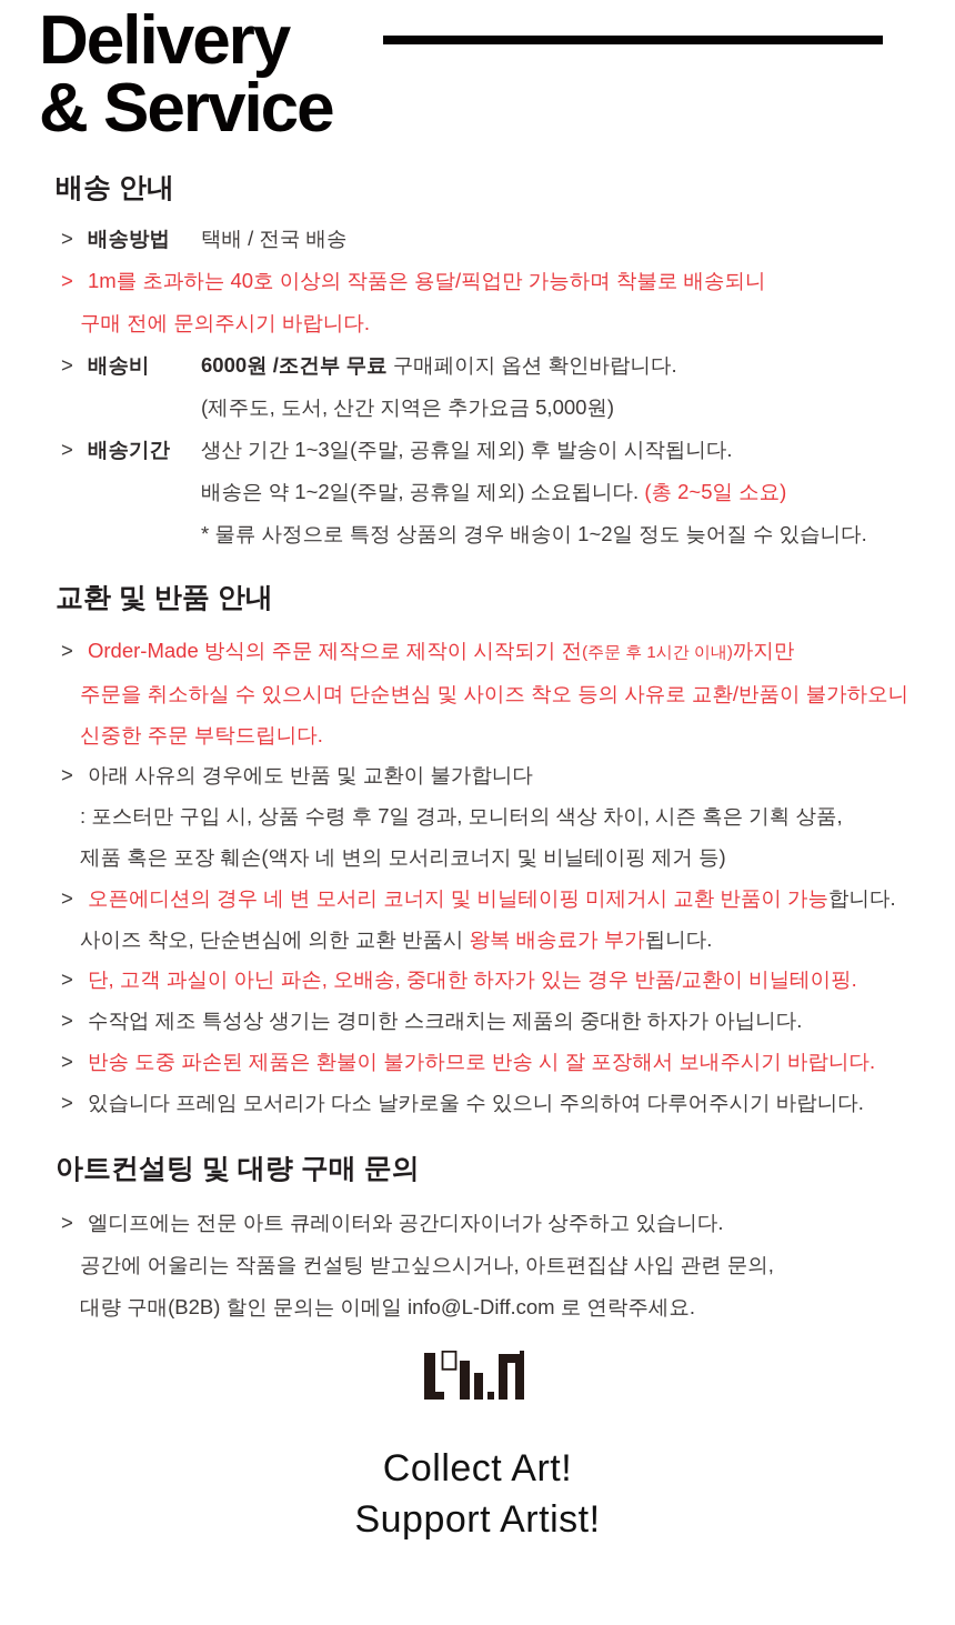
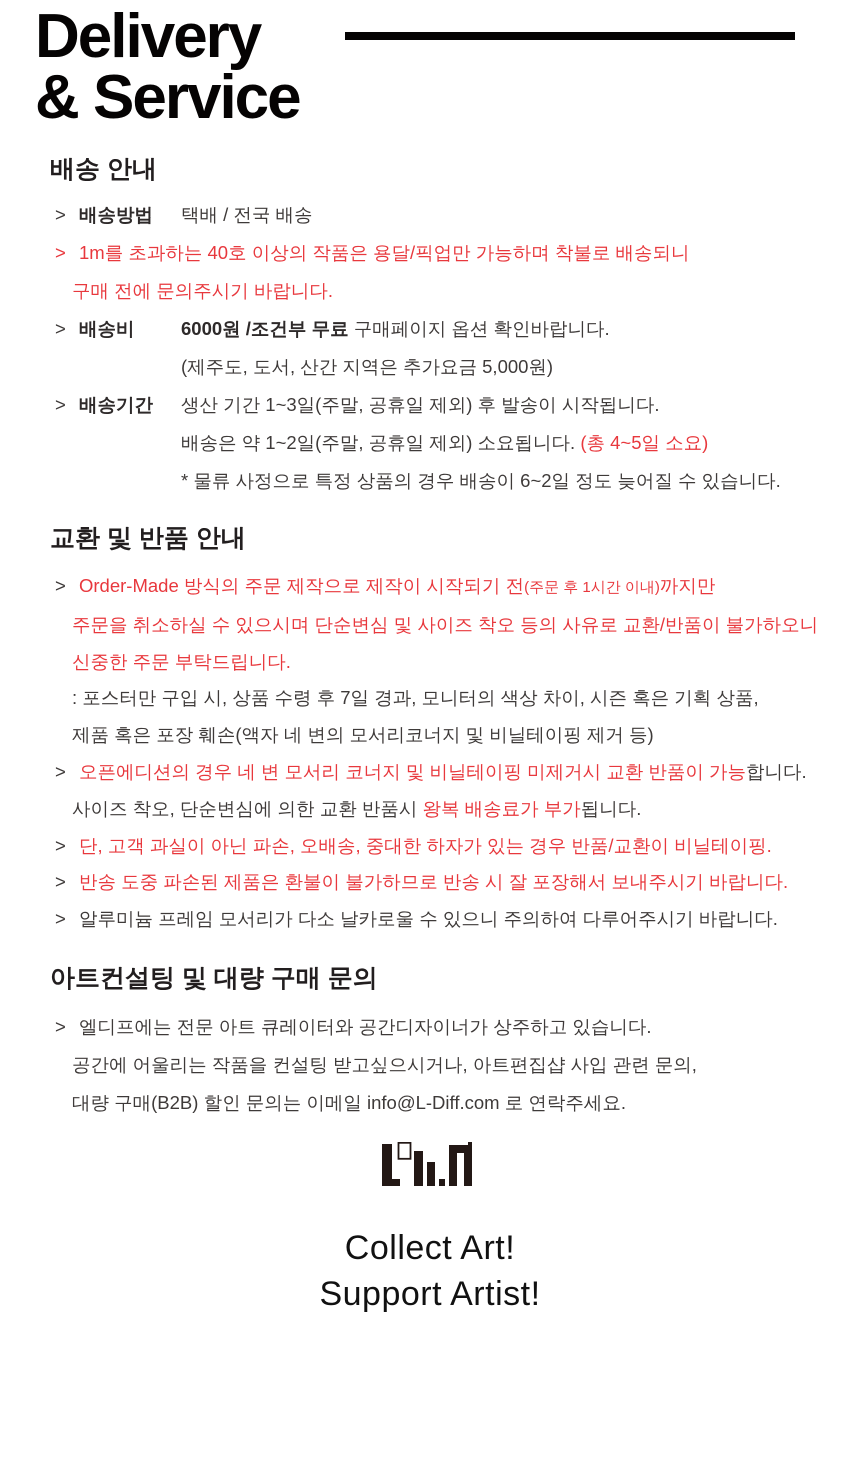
  Delivery
  & Service
  배송 안내
  > 배송방법 택배 / 전국 배송
  > 1m를 초과하는 40호 이상의 작품은 용달/픽업만 가능하며 착불로 배송되니
  구매 전에 문의주시기 바랍니다.
  > 배송비 6000원 /조건부 무료 구매페이지 옵션 확인바랍니다.
  (제주도, 도서, 산간 지역은 추가요금 5,000원)
  > 배송기간 생산 기간 1~3일(주말, 공휴일 제외) 후 발송이 시작됩니다.
- 배송은 약 1~2일(주말, 공휴일 제외) 소요됩니다. (총 2~5일 소요)
+ 배송은 약 1~2일(주말, 공휴일 제외) 소요됩니다. (총 4~5일 소요)
- * 물류 사정으로 특정 상품의 경우 배송이 1~2일 정도 늦어질 수 있습니다.
+ * 물류 사정으로 특정 상품의 경우 배송이 6~2일 정도 늦어질 수 있습니다.
  교환 및 반품 안내
  > Order-Made 방식의 주문 제작으로 제작이 시작되기 전(주문 후 1시간 이내)까지만
  주문을 취소하실 수 있으시며 단순변심 및 사이즈 착오 등의 사유로 교환/반품이 불가하오니
  신중한 주문 부탁드립니다.
- > 아래 사유의 경우에도 반품 및 교환이 불가합니다
  : 포스터만 구입 시, 상품 수령 후 7일 경과, 모니터의 색상 차이, 시즌 혹은 기획 상품,
  제품 혹은 포장 훼손(액자 네 변의 모서리코너지 및 비닐테이핑 제거 등)
  > 오픈에디션의 경우 네 변 모서리 코너지 및 비닐테이핑 미제거시 교환 반품이 가능합니다.
  사이즈 착오, 단순변심에 의한 교환 반품시 왕복 배송료가 부가됩니다.
  > 단, 고객 과실이 아닌 파손, 오배송, 중대한 하자가 있는 경우 반품/교환이 비닐테이핑.
- > 수작업 제조 특성상 생기는 경미한 스크래치는 제품의 중대한 하자가 아닙니다.
  > 반송 도중 파손된 제품은 환불이 불가하므로 반송 시 잘 포장해서 보내주시기 바랍니다.
- > 있습니다 프레임 모서리가 다소 날카로울 수 있으니 주의하여 다루어주시기 바랍니다.
+ > 알루미늄 프레임 모서리가 다소 날카로울 수 있으니 주의하여 다루어주시기 바랍니다.
  아트컨설팅 및 대량 구매 문의
  > 엘디프에는 전문 아트 큐레이터와 공간디자이너가 상주하고 있습니다.
  공간에 어울리는 작품을 컨설팅 받고싶으시거나, 아트편집샵 사입 관련 문의,
  대량 구매(B2B) 할인 문의는 이메일 info@L-Diff.com 로 연락주세요.
  Collect Art!
  Support Artist!
